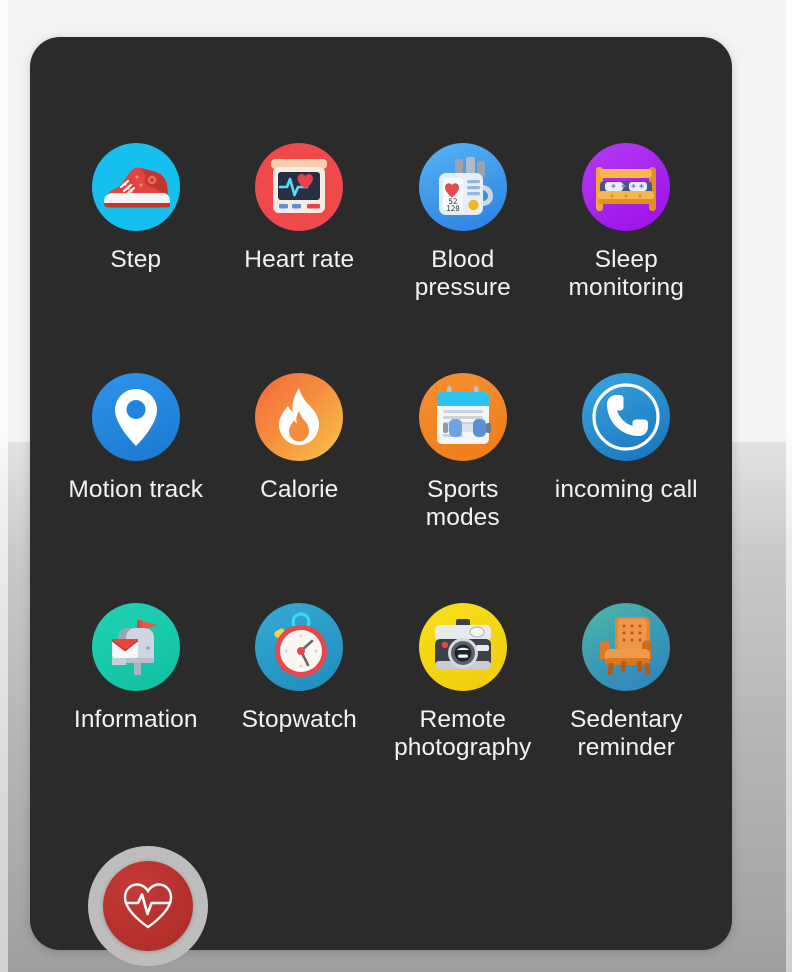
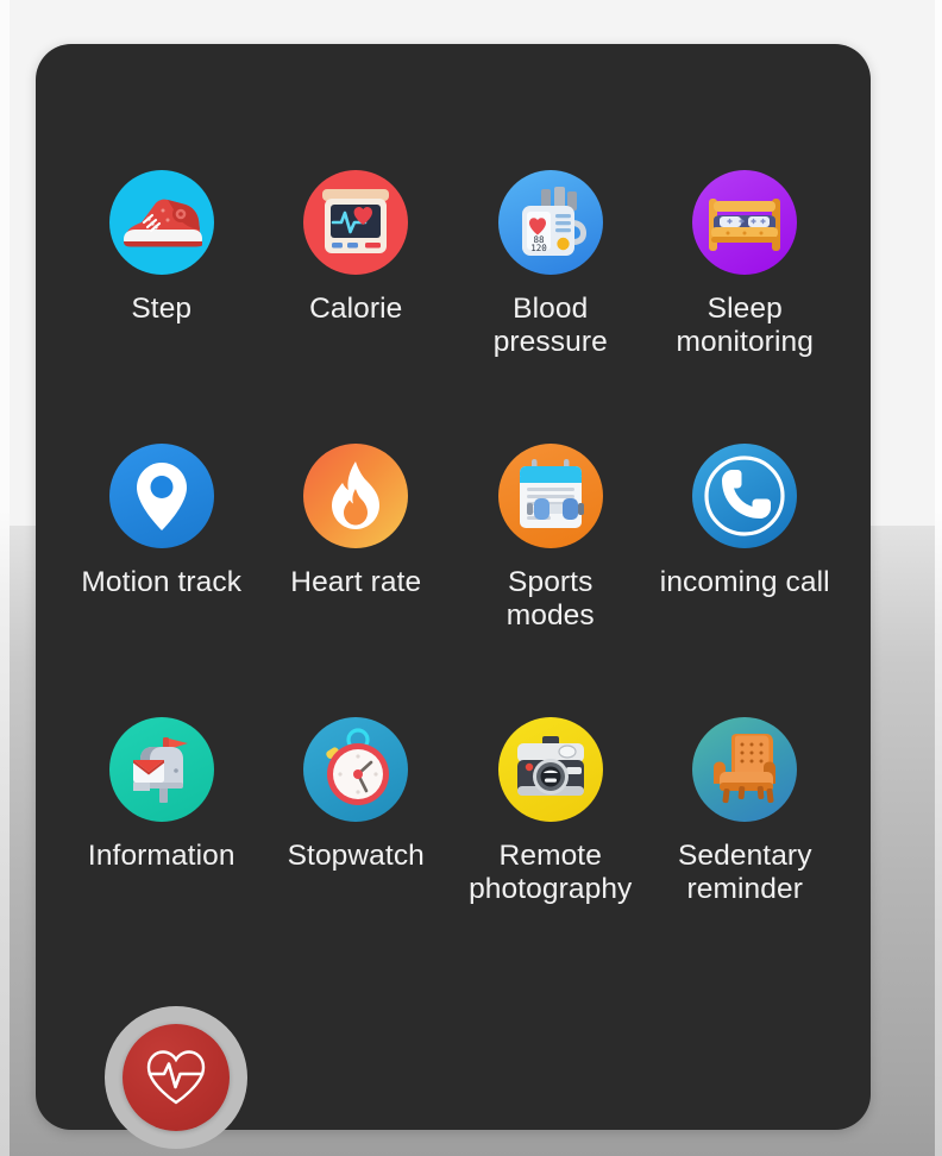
  Step
- Heart rate
+ Calorie
- 52
+ 88
  120
  Blood pressure
  Sleep monitoring
  Motion track
- Calorie
+ Heart rate
  Sports modes
  incoming call
  Information
  Stopwatch
  Remote photography
  Sedentary reminder
